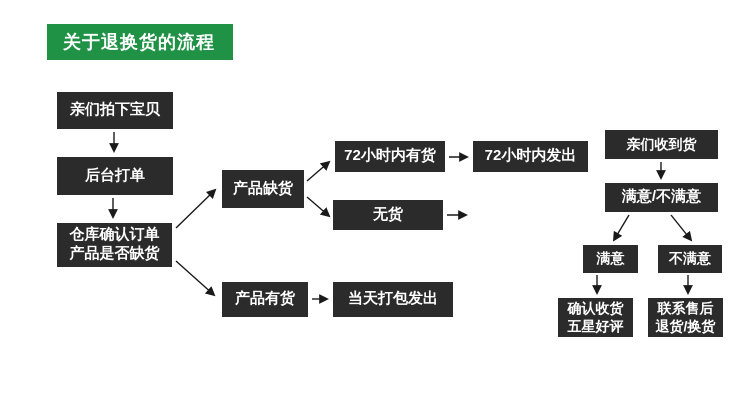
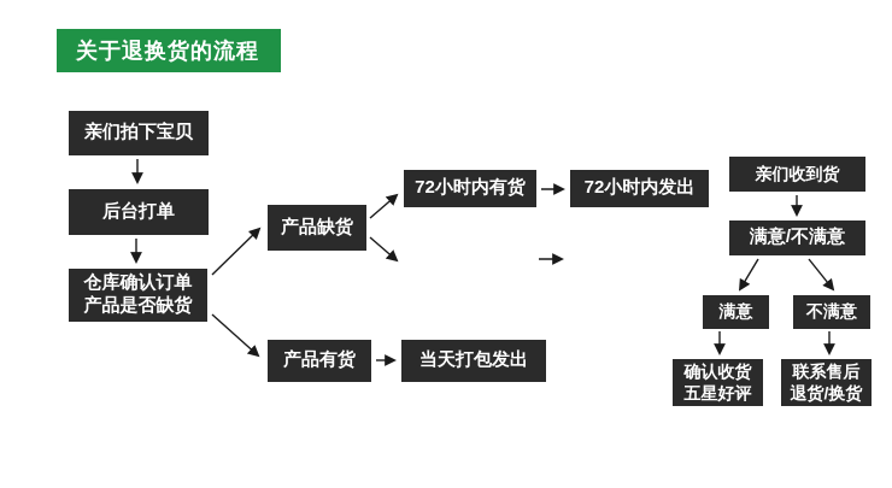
  关于退换货的流程
  亲们拍下宝贝
  后台打单
  仓库确认订单
  产品是否缺货
  产品缺货
  72小时内有货
  72小时内发出
- 无货
  产品有货
  当天打包发出
  亲们收到货
  满意/不满意
  满意
  不满意
  确认收货
  五星好评
  联系售后
  退货/换货
